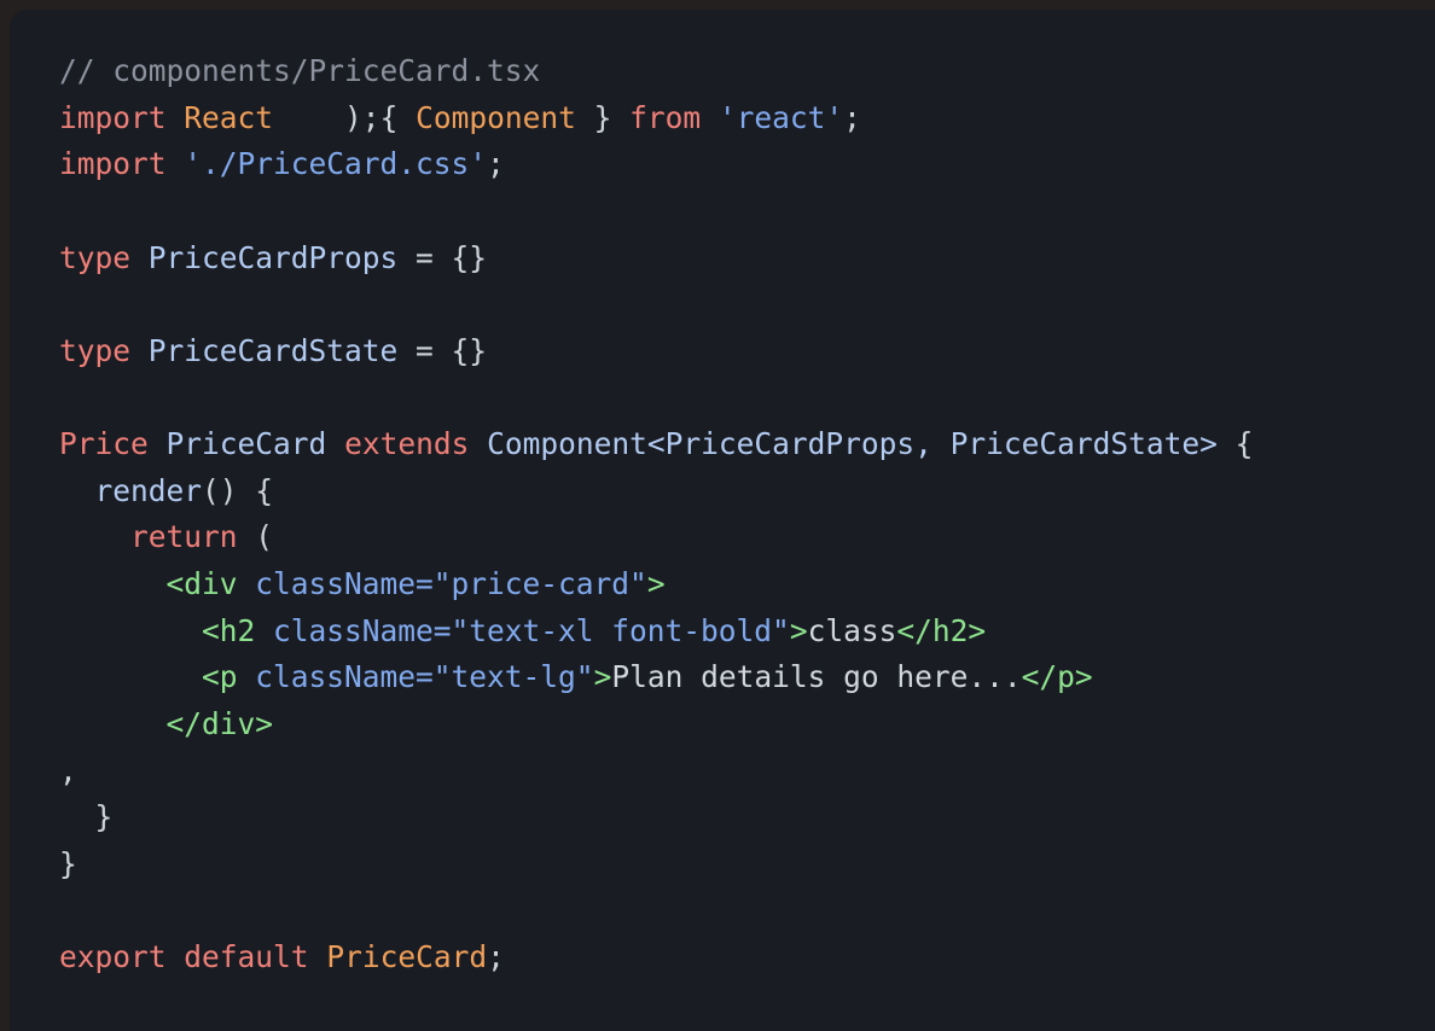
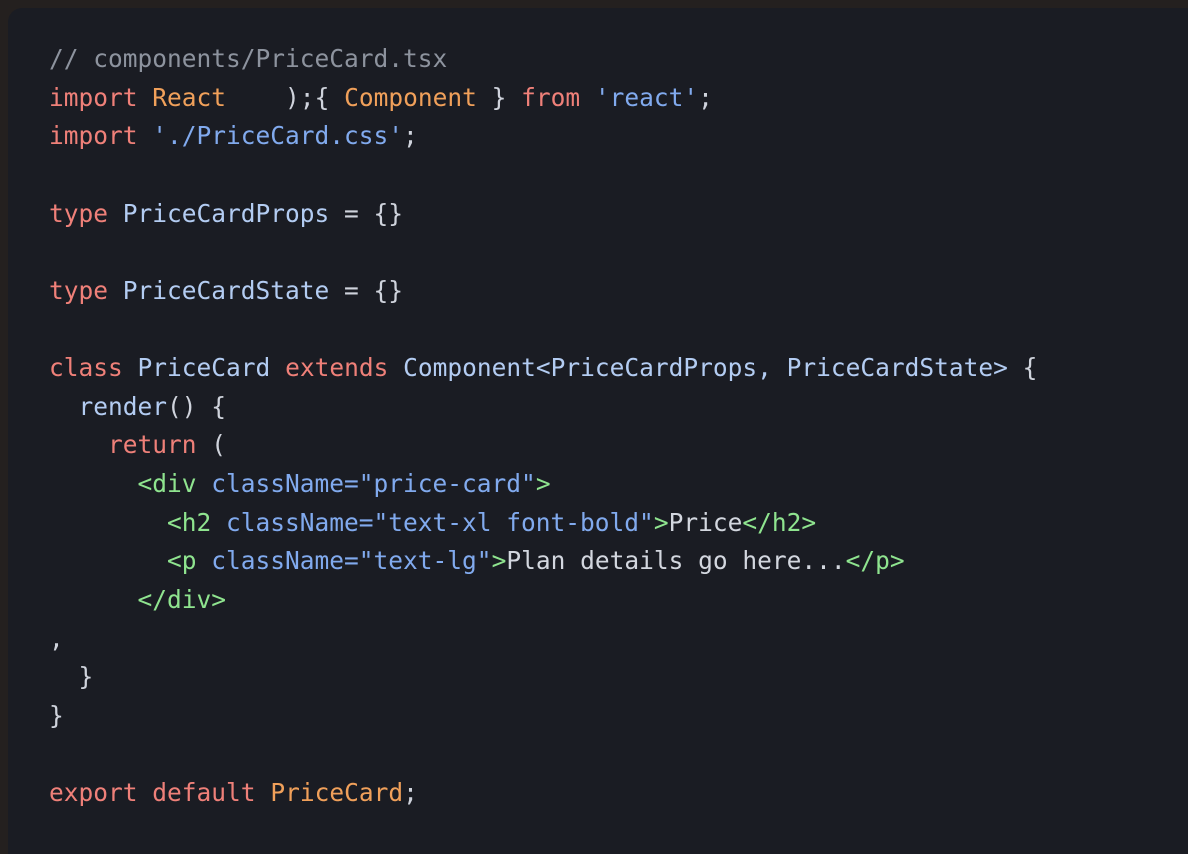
  // components/PriceCard.tsx
  import React );{ Component } from 'react';
  import './PriceCard.css';
  type PriceCardProps = {}
  type PriceCardState = {}
- Price PriceCard extends Component<PriceCardProps, PriceCardState> {
+ class PriceCard extends Component<PriceCardProps, PriceCardState> {
  render() {
  return (
  <div className="price-card">
- <h2 className="text-xl font-bold">class</h2>
+ <h2 className="text-xl font-bold">Price</h2>
  <p className="text-lg">Plan details go here...</p>
  </div>
  ,
  }
  }
  export default PriceCard;
